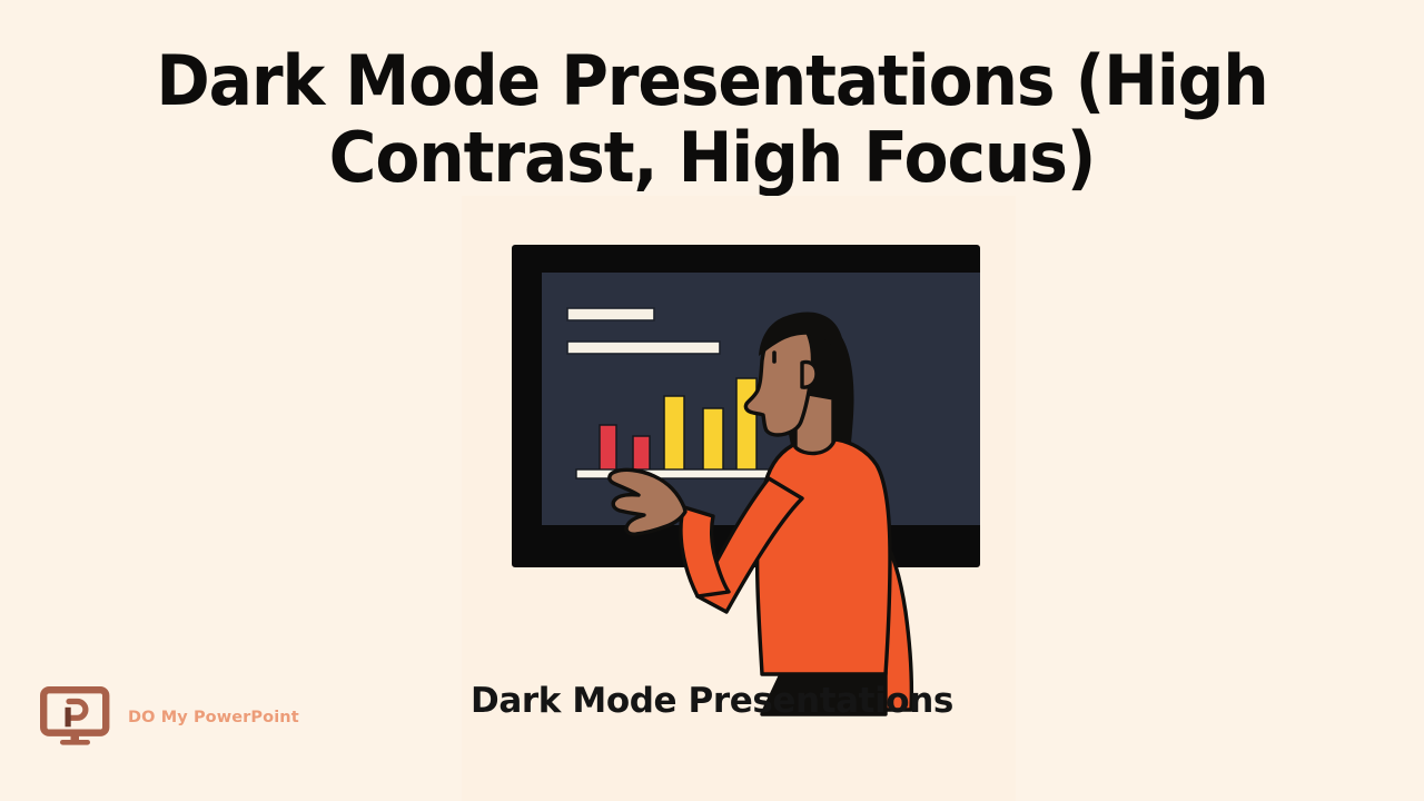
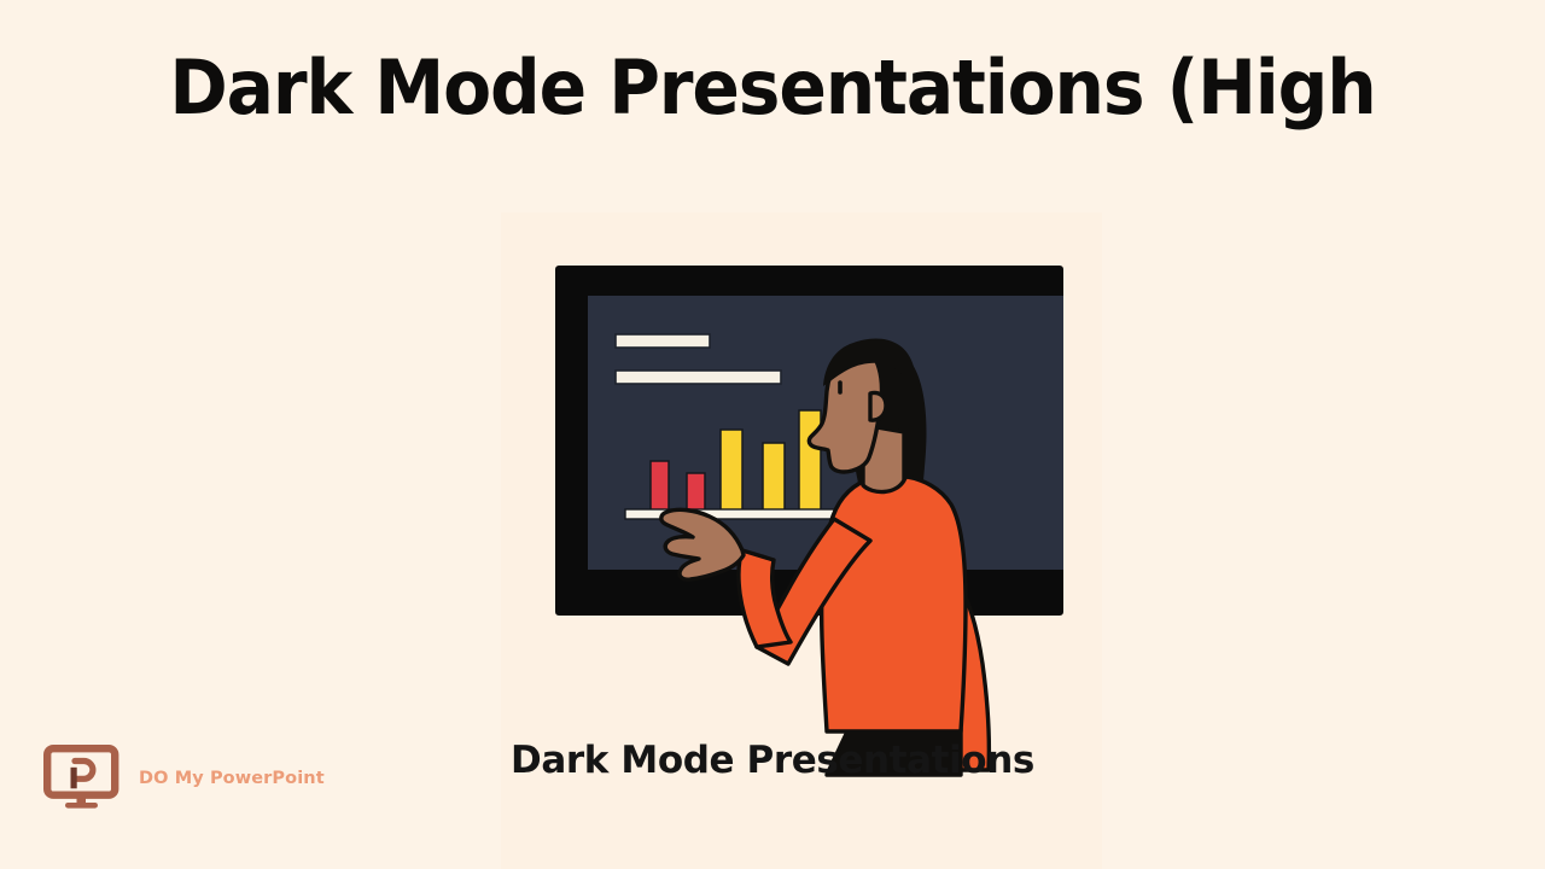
  Dark Mode Presentations (High
- Contrast, High Focus)
  Dark Mode Presentations
  DO My PowerPoint
